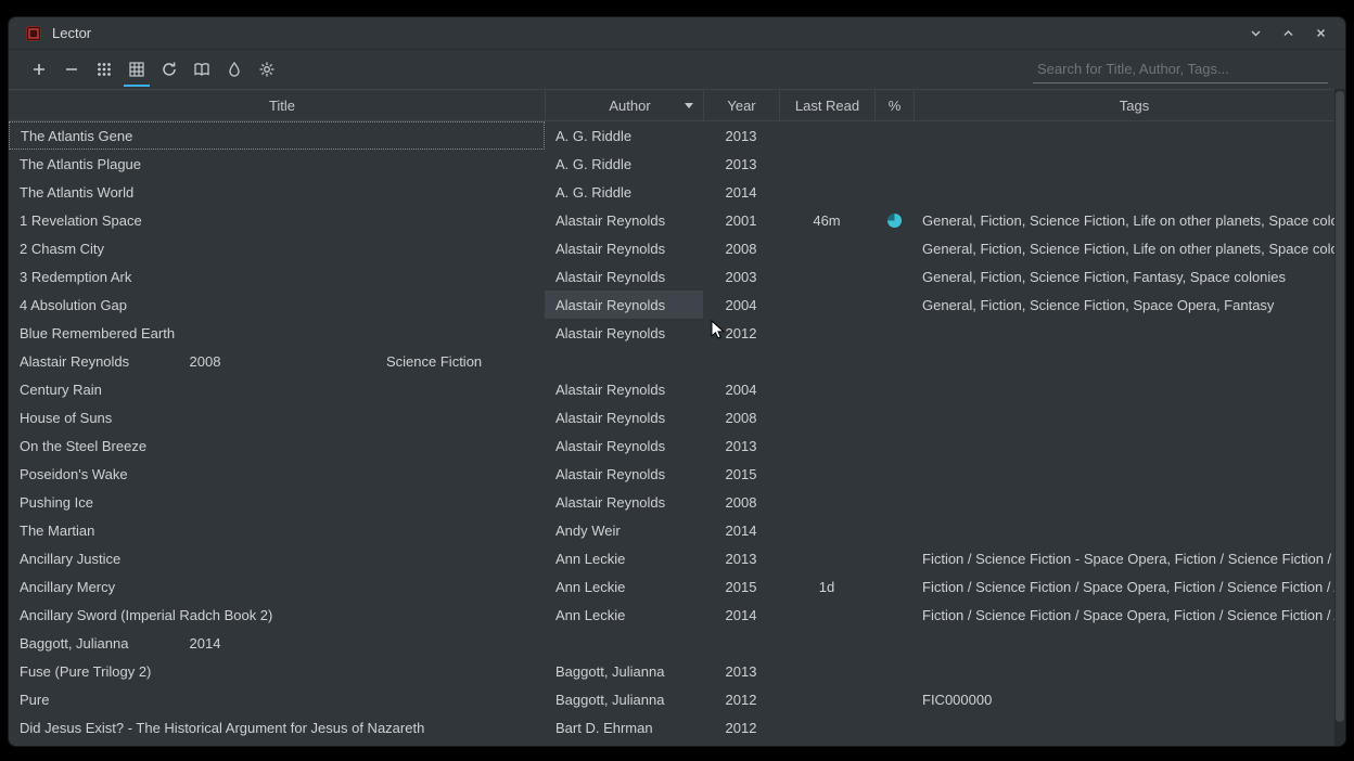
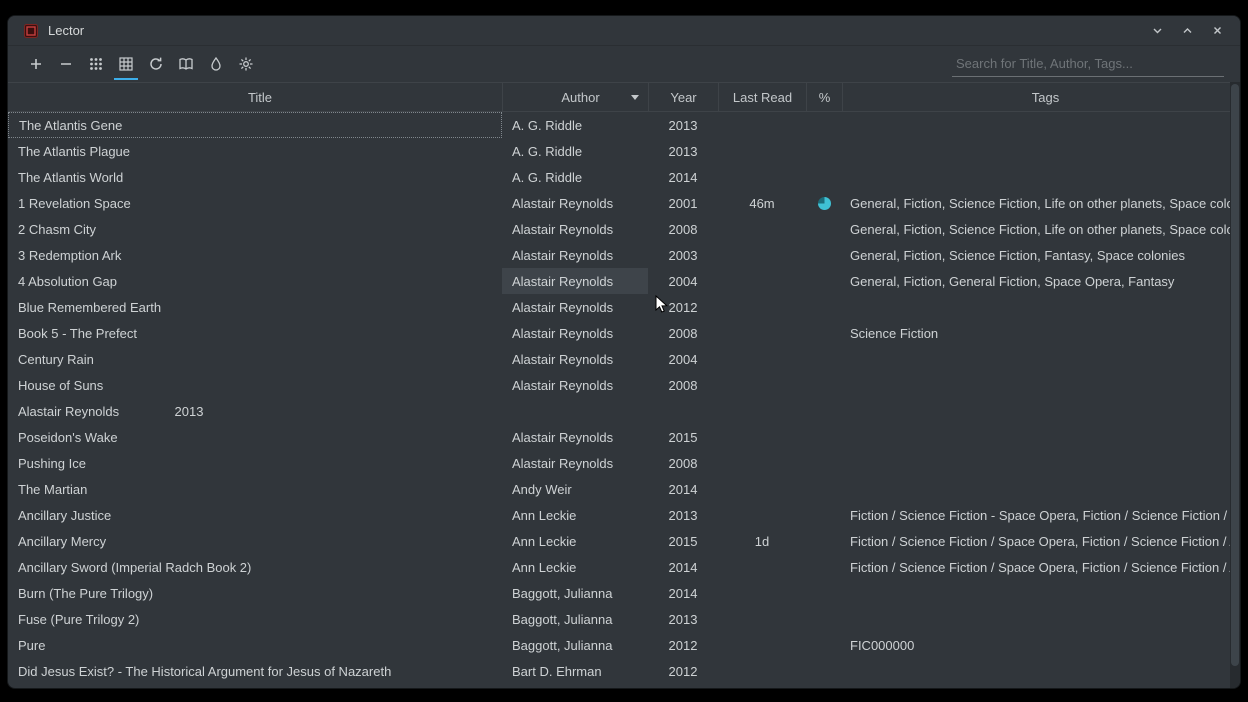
  Lector
  Search for Title, Author, Tags...
  Title
  Author
  Year
  Last Read
  %
  Tags
  The Atlantis Gene
  A. G. Riddle
  2013
  The Atlantis Plague
  A. G. Riddle
  2013
  The Atlantis World
  A. G. Riddle
  2014
  1 Revelation Space
  Alastair Reynolds
  2001
  46m
  General, Fiction, Science Fiction, Life on other planets, Space col
  2 Chasm City
  Alastair Reynolds
  2008
  General, Fiction, Science Fiction, Life on other planets, Space col
  3 Redemption Ark
  Alastair Reynolds
  2003
  General, Fiction, Science Fiction, Fantasy, Space colonies
  4 Absolution Gap
  Alastair Reynolds
  2004
- General, Fiction, Science Fiction, Space Opera, Fantasy
+ General, Fiction, General Fiction, Space Opera, Fantasy
  Blue Remembered Earth
  Alastair Reynolds
  2012
+ Book 5 - The Prefect
  Alastair Reynolds
  2008
  Science Fiction
  Century Rain
  Alastair Reynolds
  2004
  House of Suns
  Alastair Reynolds
  2008
- On the Steel Breeze
  Alastair Reynolds
  2013
  Poseidon's Wake
  Alastair Reynolds
  2015
  Pushing Ice
  Alastair Reynolds
  2008
  The Martian
  Andy Weir
  2014
  Ancillary Justice
  Ann Leckie
  2013
  Fiction / Science Fiction - Space Opera, Fiction / Science Fiction /
  Ancillary Mercy
  Ann Leckie
  2015
  1d
  Fiction / Science Fiction / Space Opera, Fiction / Science Fiction /
  Ancillary Sword (Imperial Radch Book 2)
  Ann Leckie
  2014
  Fiction / Science Fiction / Space Opera, Fiction / Science Fiction /
+ Burn (The Pure Trilogy)
  Baggott, Julianna
  2014
  Fuse (Pure Trilogy 2)
  Baggott, Julianna
  2013
  Pure
  Baggott, Julianna
  2012
  FIC000000
  Did Jesus Exist? - The Historical Argument for Jesus of Nazareth
  Bart D. Ehrman
  2012
